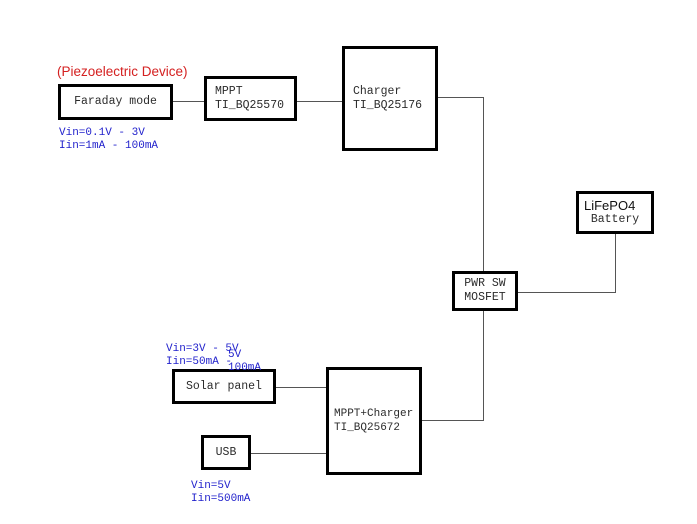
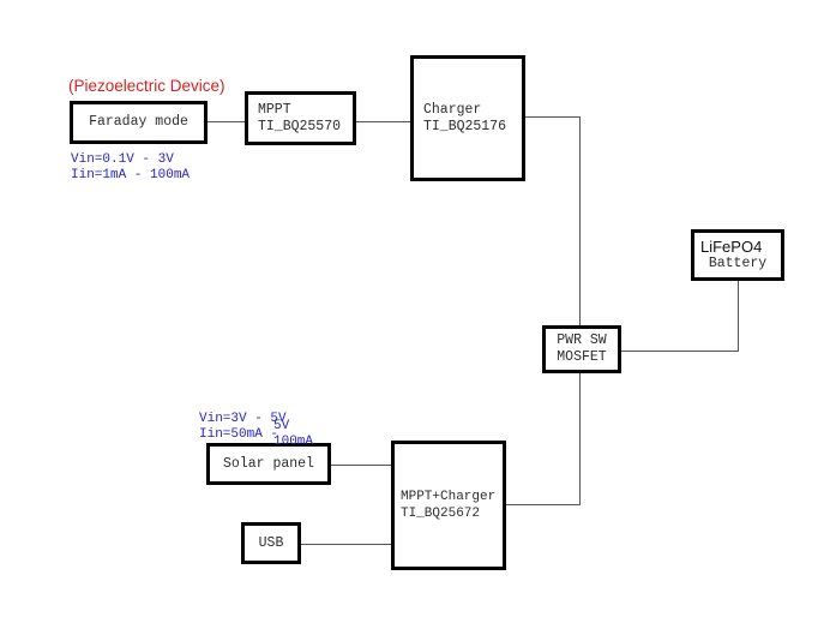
  Faraday mode
  MPPT
  TI_BQ25570
  Charger
  TI_BQ25176
  LiFePO4
  Battery
  PWR SW
  MOSFET
  Solar panel
  USB
  MPPT+Charger
  TI_BQ25672
  (Piezoelectric Device)
  Vin=0.1V - 3V
  Iin=1mA - 100mA
  Vin=3V - 5V
  Iin=50mA -
  5V
  100mA
- Vin=5V
- Iin=500mA
